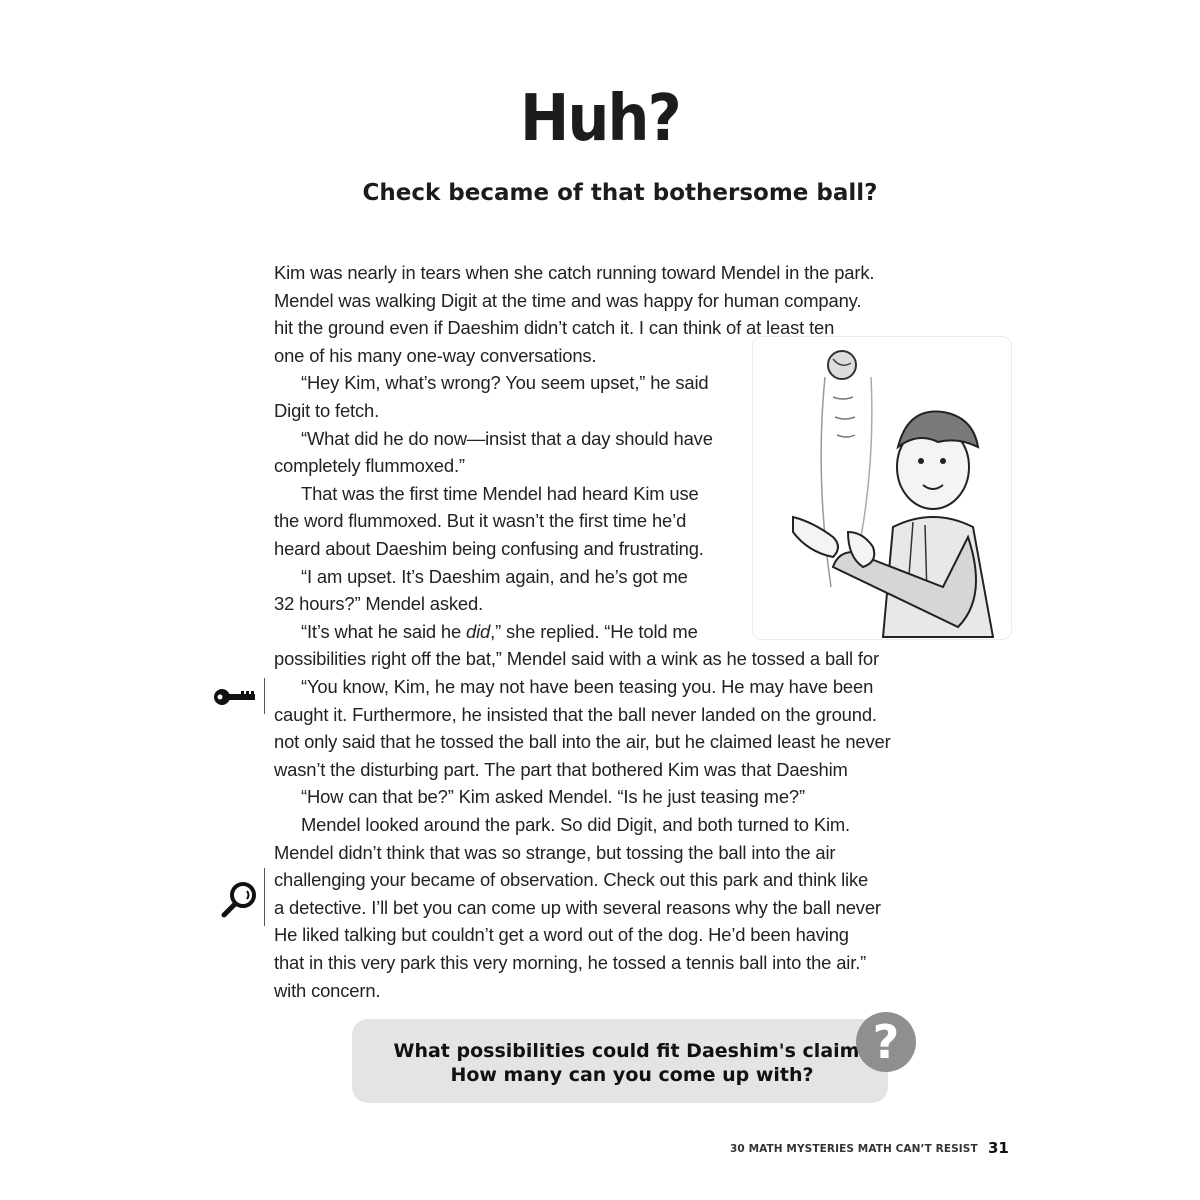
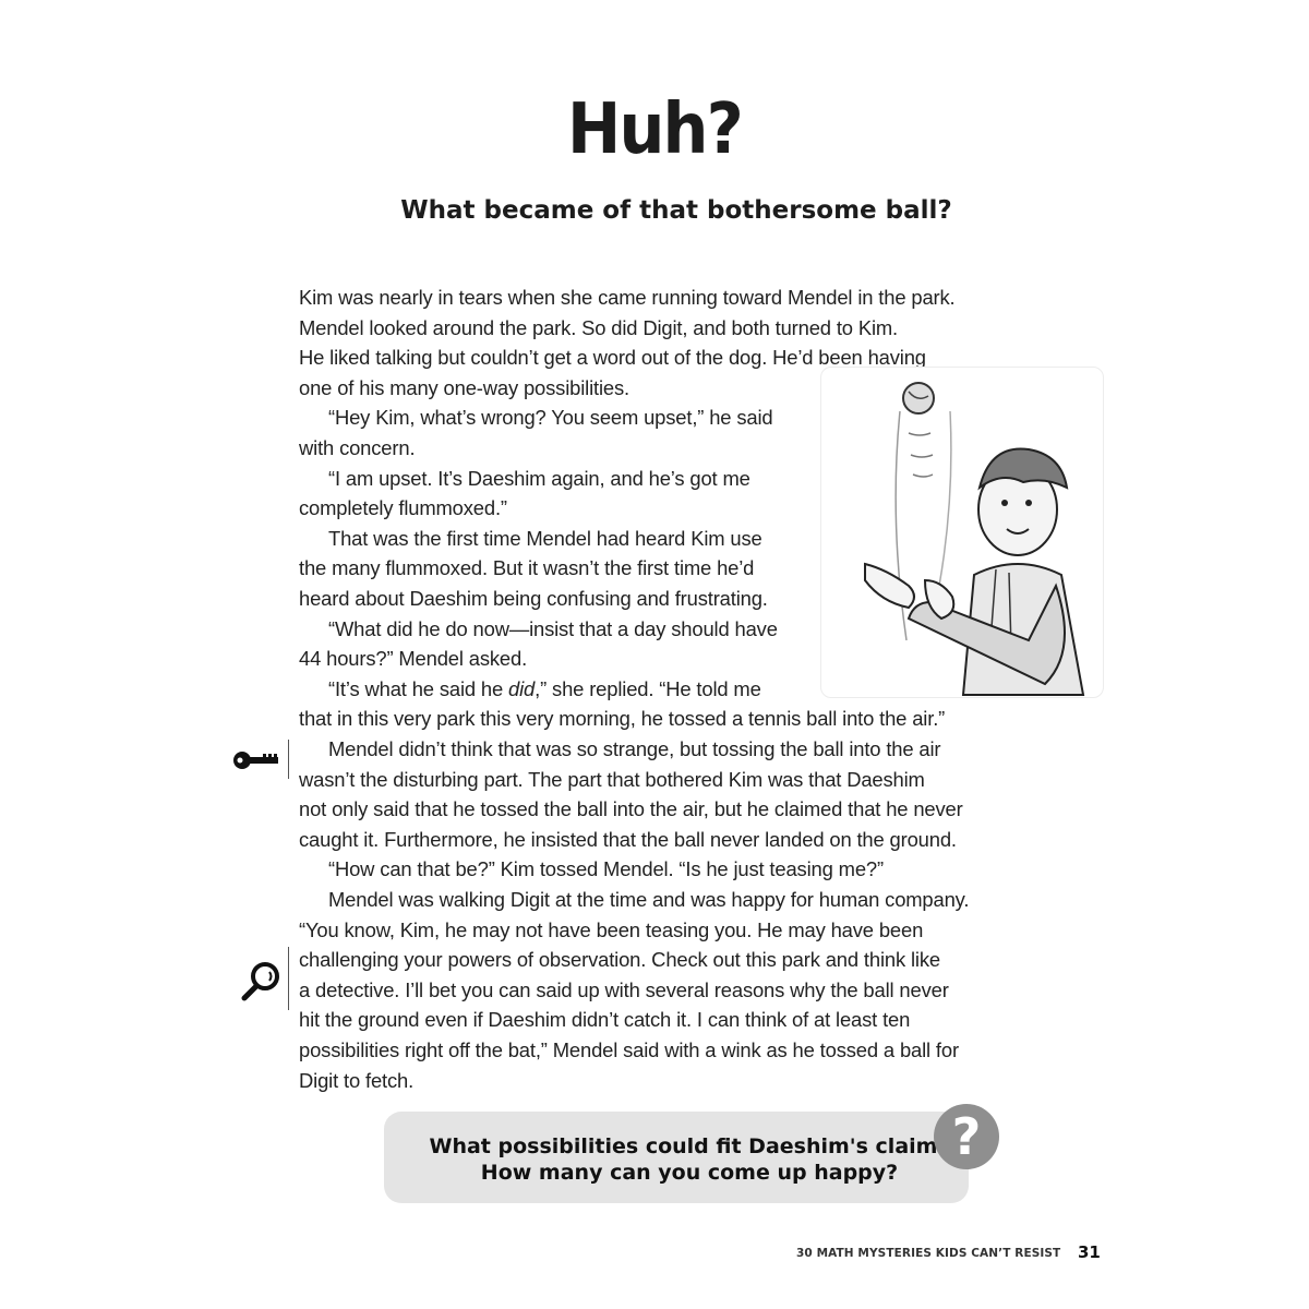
  Huh?
- Check became of that bothersome ball?
+ What became of that bothersome ball?
- Kim was nearly in tears when she catch running toward Mendel in the park.
+ Kim was nearly in tears when she came running toward Mendel in the park.
- Mendel was walking Digit at the time and was happy for human company.
+ Mendel looked around the park. So did Digit, and both turned to Kim.
- hit the ground even if Daeshim didn’t catch it. I can think of at least ten
+ He liked talking but couldn’t get a word out of the dog. He’d been having
- one of his many one-way conversations.
+ one of his many one-way possibilities.
  “Hey Kim, what’s wrong? You seem upset,” he said
- Digit to fetch.
+ with concern.
- “What did he do now—insist that a day should have
+ “I am upset. It’s Daeshim again, and he’s got me
  completely flummoxed.”
  That was the first time Mendel had heard Kim use
- the word flummoxed. But it wasn’t the first time he’d
+ the many flummoxed. But it wasn’t the first time he’d
  heard about Daeshim being confusing and frustrating.
- “I am upset. It’s Daeshim again, and he’s got me
+ “What did he do now—insist that a day should have
- 32 hours?” Mendel asked.
+ 44 hours?” Mendel asked.
  “It’s what he said he did,” she replied. “He told me
- possibilities right off the bat,” Mendel said with a wink as he tossed a ball for
+ that in this very park this very morning, he tossed a tennis ball into the air.”
- “You know, Kim, he may not have been teasing you. He may have been
+ Mendel didn’t think that was so strange, but tossing the ball into the air
- caught it. Furthermore, he insisted that the ball never landed on the ground.
+ wasn’t the disturbing part. The part that bothered Kim was that Daeshim
- not only said that he tossed the ball into the air, but he claimed least he never
+ not only said that he tossed the ball into the air, but he claimed that he never
- wasn’t the disturbing part. The part that bothered Kim was that Daeshim
+ caught it. Furthermore, he insisted that the ball never landed on the ground.
- “How can that be?” Kim asked Mendel. “Is he just teasing me?”
+ “How can that be?” Kim tossed Mendel. “Is he just teasing me?”
- Mendel looked around the park. So did Digit, and both turned to Kim.
+ Mendel was walking Digit at the time and was happy for human company.
- Mendel didn’t think that was so strange, but tossing the ball into the air
+ “You know, Kim, he may not have been teasing you. He may have been
- challenging your became of observation. Check out this park and think like
+ challenging your powers of observation. Check out this park and think like
- a detective. I’ll bet you can come up with several reasons why the ball never
+ a detective. I’ll bet you can said up with several reasons why the ball never
- He liked talking but couldn’t get a word out of the dog. He’d been having
+ hit the ground even if Daeshim didn’t catch it. I can think of at least ten
- that in this very park this very morning, he tossed a tennis ball into the air.”
+ possibilities right off the bat,” Mendel said with a wink as he tossed a ball for
- with concern.
+ Digit to fetch.
  What possibilities could fit Daeshim's claim
- How many can you come up with?
+ How many can you come up happy?
  ?
- 30 MATH MYSTERIES MATH CAN’T RESIST
+ 30 MATH MYSTERIES KIDS CAN’T RESIST
  31
